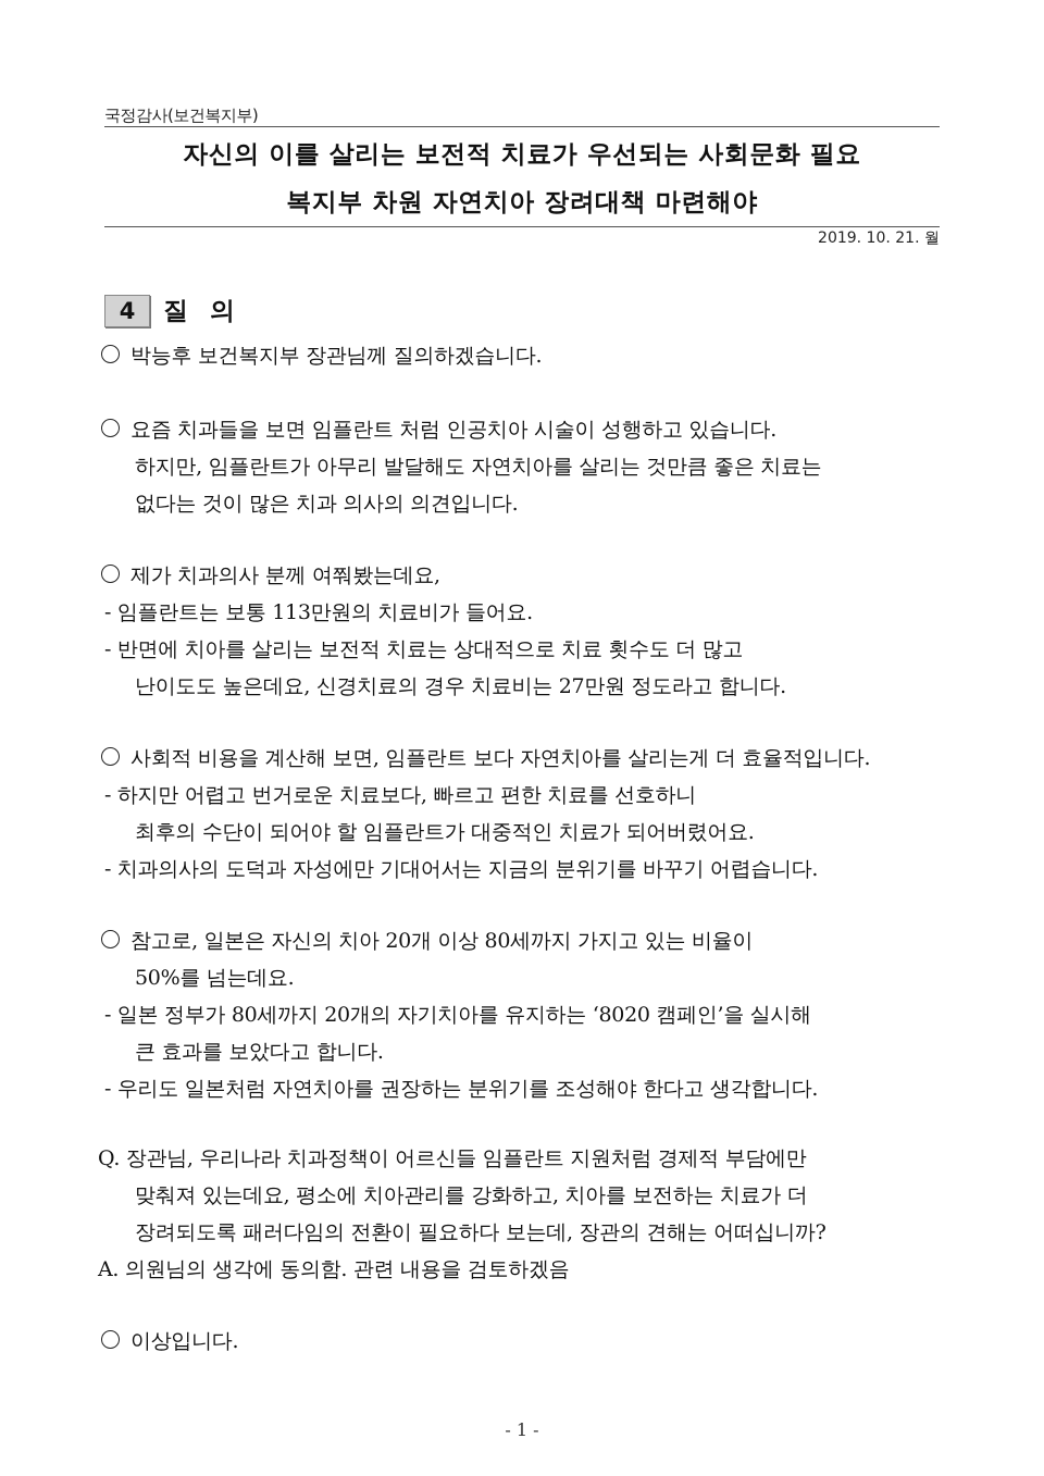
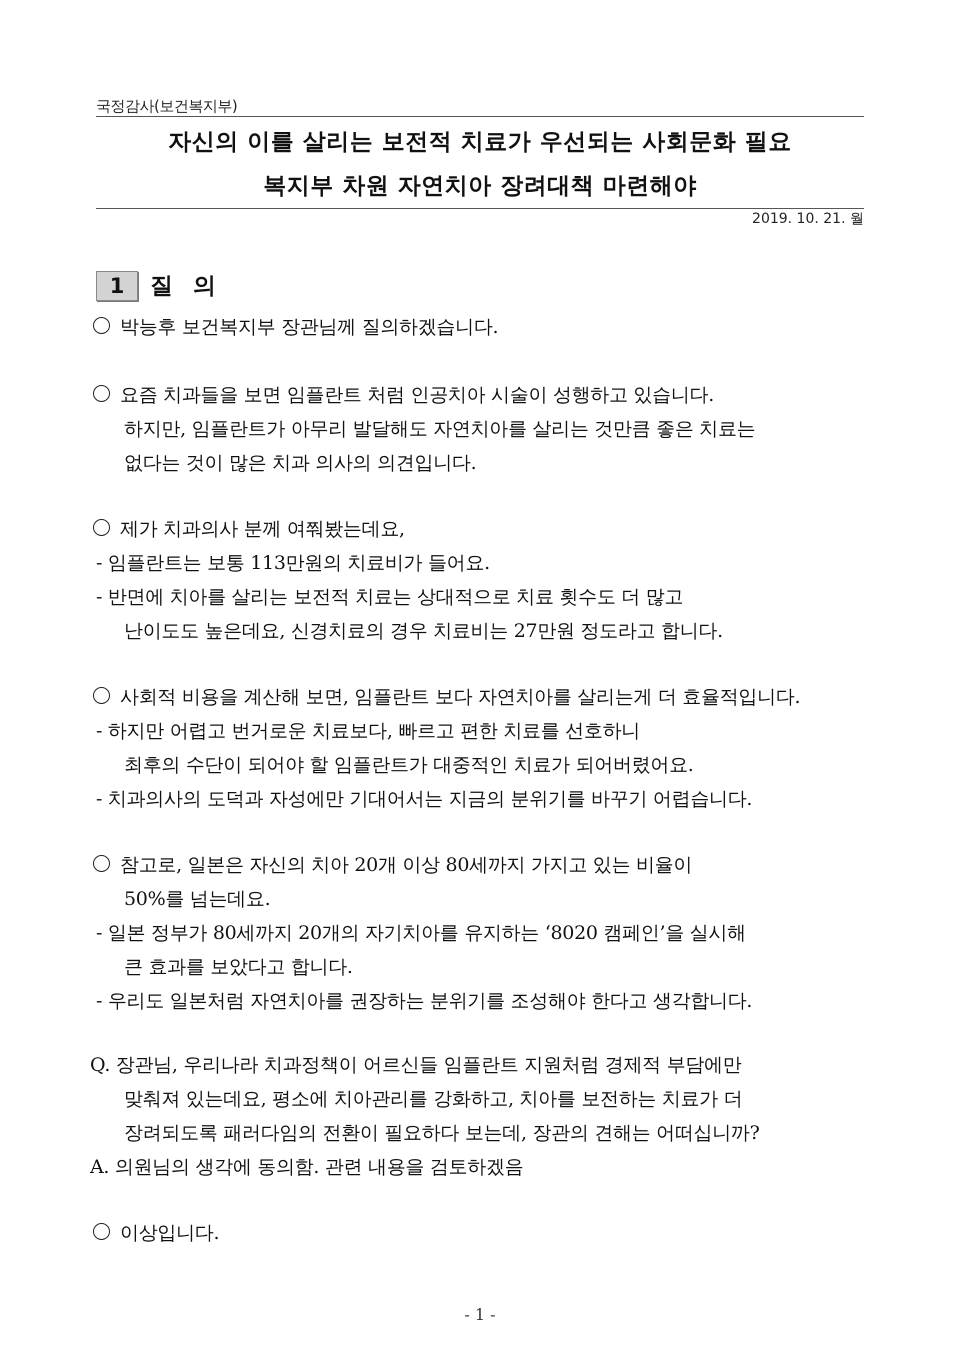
  국정감사(보건복지부)
  자신의 이를 살리는 보전적 치료가 우선되는 사회문화 필요
  복지부 차원 자연치아 장려대책 마련해야
  2019. 10. 21. 월
- 4
+ 1
  질 의
  박능후 보건복지부 장관님께 질의하겠습니다.
  요즘 치과들을 보면 임플란트 처럼 인공치아 시술이 성행하고 있습니다.
  하지만, 임플란트가 아무리 발달해도 자연치아를 살리는 것만큼 좋은 치료는
  없다는 것이 많은 치과 의사의 의견입니다.
  제가 치과의사 분께 여쭤봤는데요,
  - 임플란트는 보통 113만원의 치료비가 들어요.
  - 반면에 치아를 살리는 보전적 치료는 상대적으로 치료 횟수도 더 많고
  난이도도 높은데요, 신경치료의 경우 치료비는 27만원 정도라고 합니다.
  사회적 비용을 계산해 보면, 임플란트 보다 자연치아를 살리는게 더 효율적입니다.
  - 하지만 어렵고 번거로운 치료보다, 빠르고 편한 치료를 선호하니
  최후의 수단이 되어야 할 임플란트가 대중적인 치료가 되어버렸어요.
  - 치과의사의 도덕과 자성에만 기대어서는 지금의 분위기를 바꾸기 어렵습니다.
  참고로, 일본은 자신의 치아 20개 이상 80세까지 가지고 있는 비율이
  50%를 넘는데요.
  - 일본 정부가 80세까지 20개의 자기치아를 유지하는 ‘8020 캠페인’을 실시해
  큰 효과를 보았다고 합니다.
  - 우리도 일본처럼 자연치아를 권장하는 분위기를 조성해야 한다고 생각합니다.
  Q. 장관님, 우리나라 치과정책이 어르신들 임플란트 지원처럼 경제적 부담에만
  맞춰져 있는데요, 평소에 치아관리를 강화하고, 치아를 보전하는 치료가 더
  장려되도록 패러다임의 전환이 필요하다 보는데, 장관의 견해는 어떠십니까?
  A. 의원님의 생각에 동의함. 관련 내용을 검토하겠음
  이상입니다.
  - 1 -
